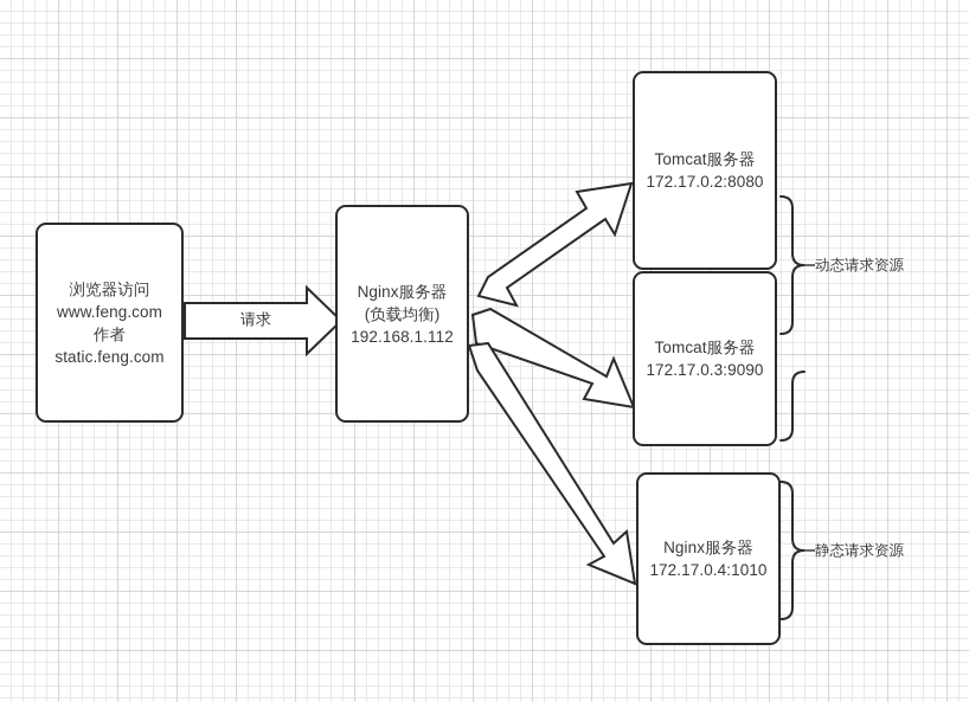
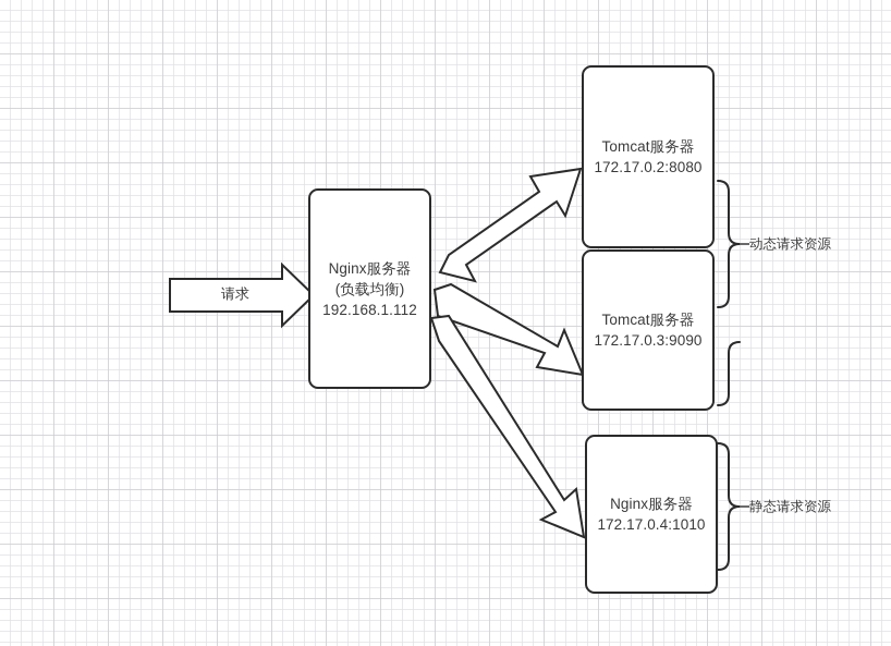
- 浏览器访问
- www.feng.com
- 作者
- static.feng.com
  Nginx服务器
  (负载均衡)
  192.168.1.112
  Tomcat服务器
  172.17.0.2:8080
  Tomcat服务器
  172.17.0.3:9090
  Nginx服务器
  172.17.0.4:1010
  请求
  动态请求资源
  静态请求资源
